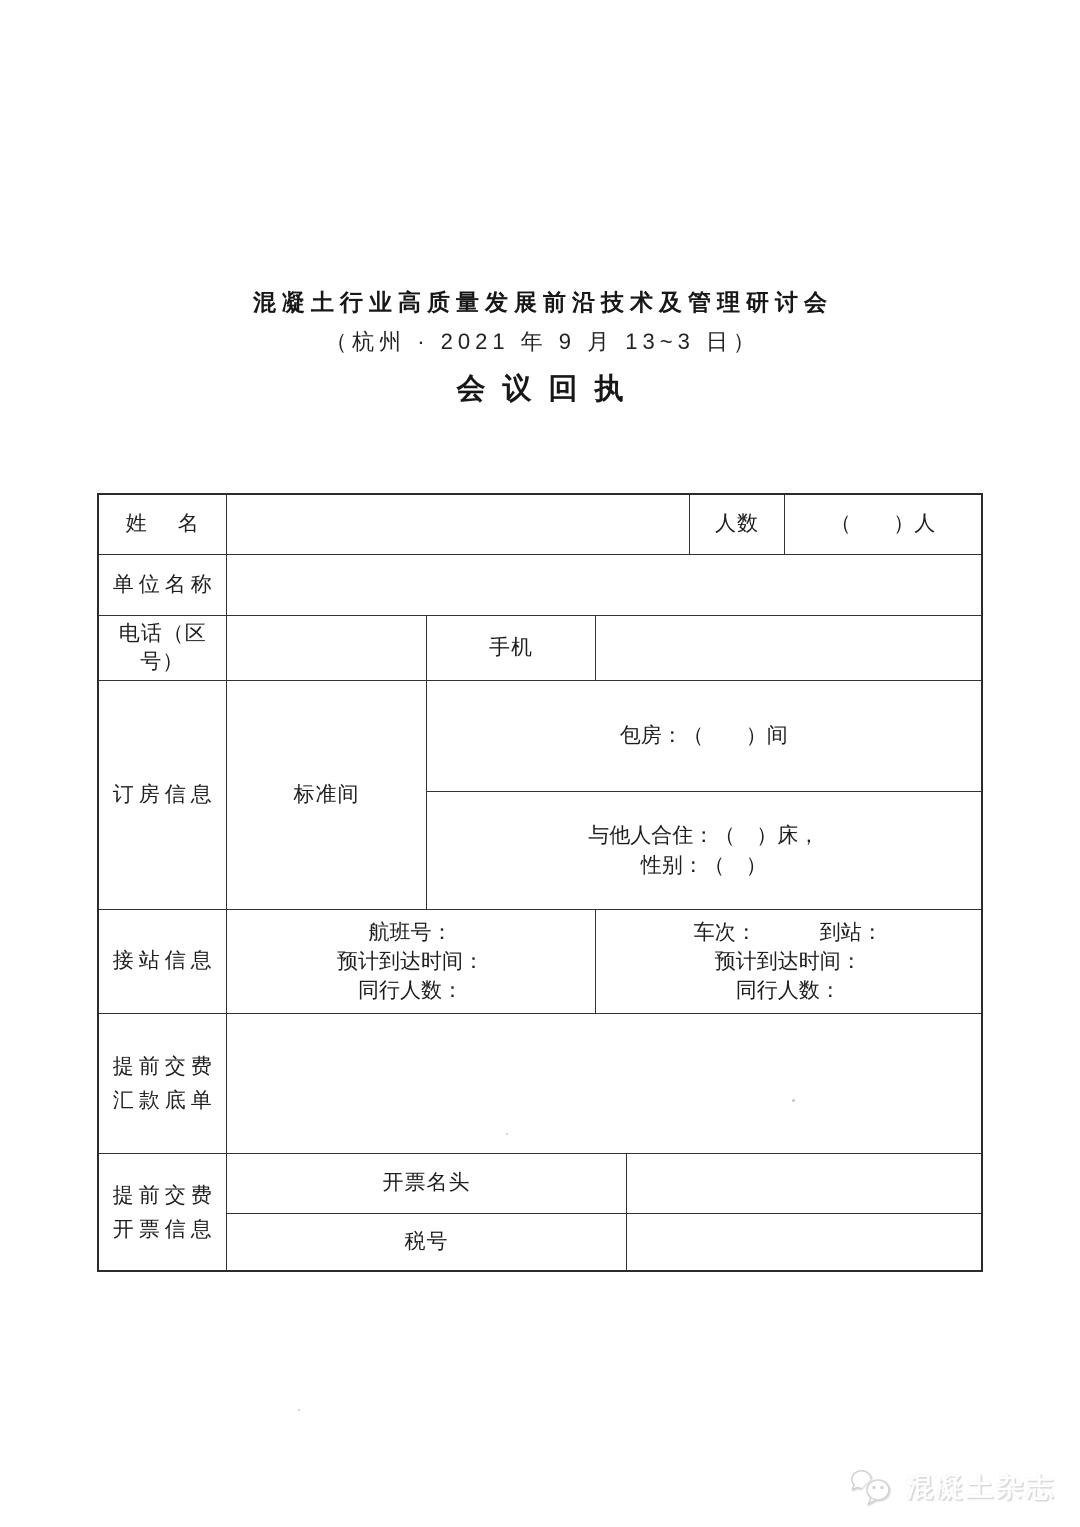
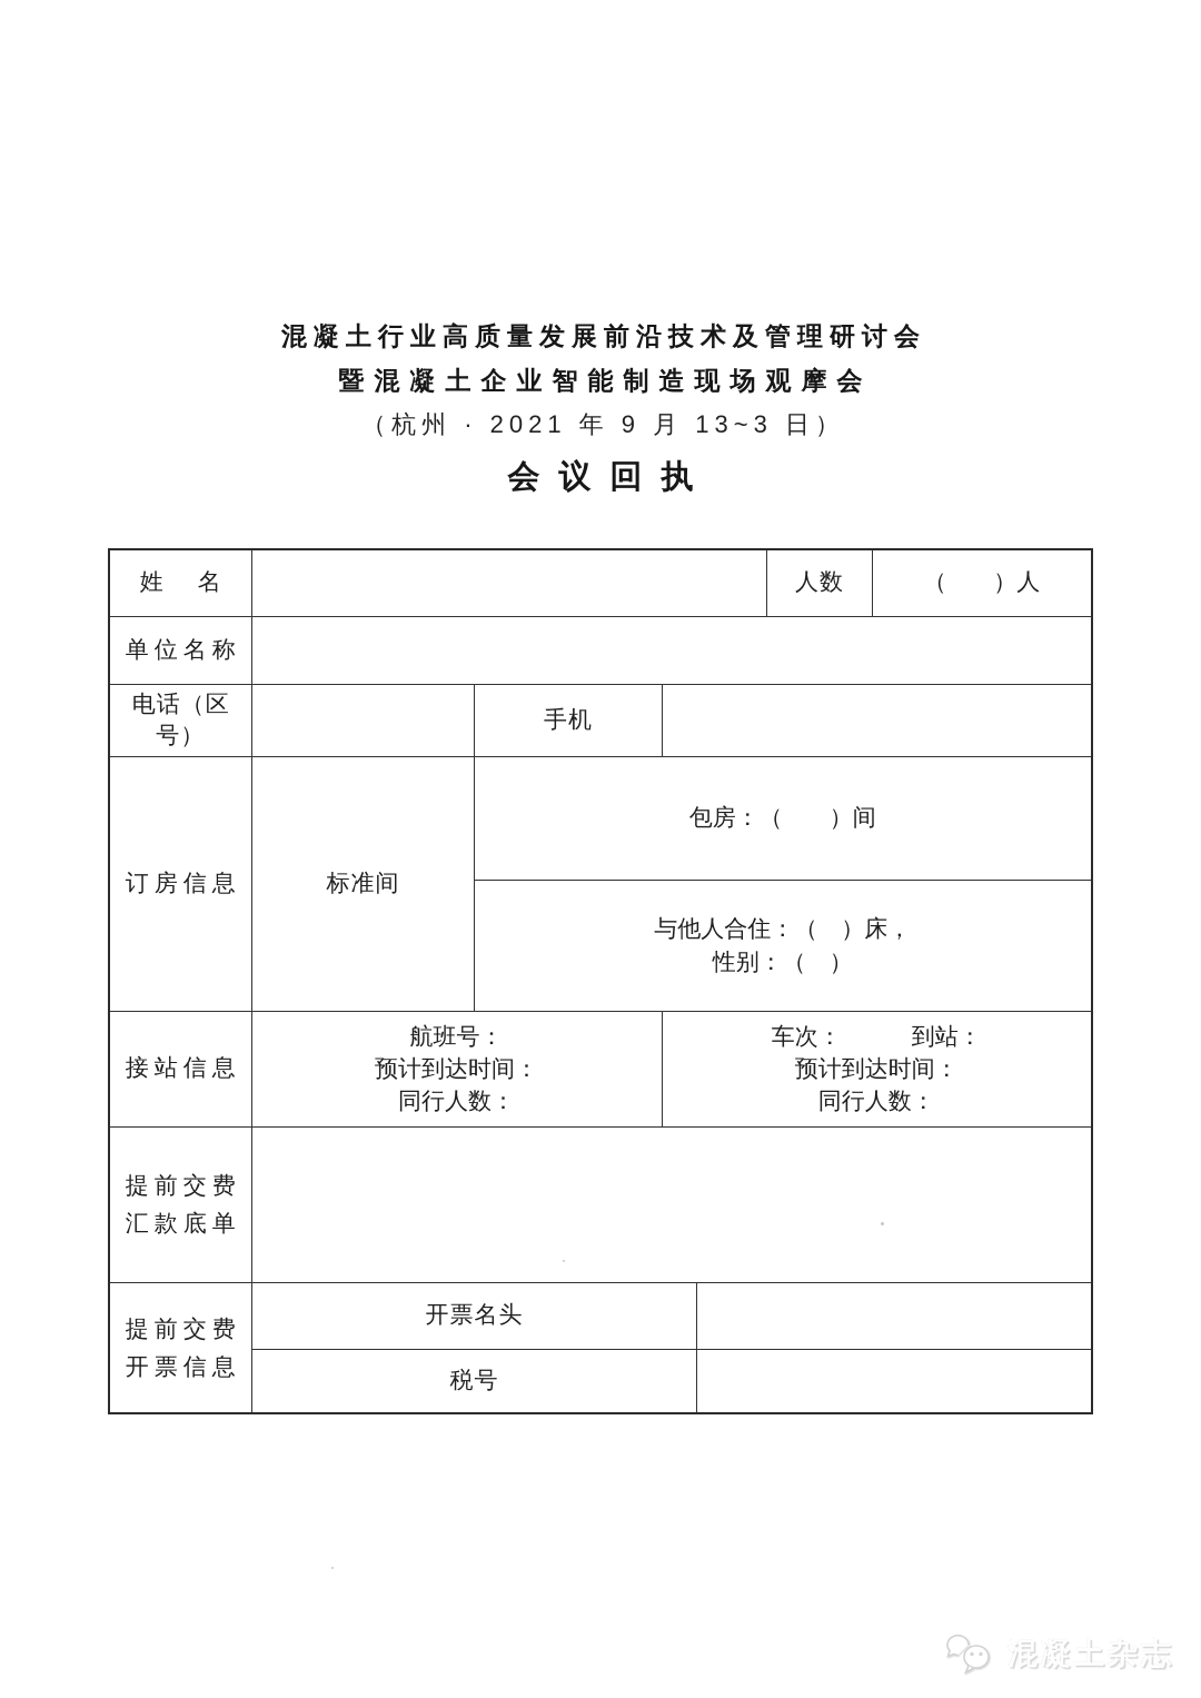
  混凝土行业高质量发展前沿技术及管理研讨会
+ 暨混凝土企业智能制造现场观摩会
  （杭州 · 2021 年 9 月 13~3 日）
  会议回执
  姓 名		人数	（ ）人
  单位名称
  电话（区号）		手机
  订房信息	标准间	包房：（ ）间
  与他人合住：（ ）床， 性别：（ ）
  接站信息	航班号： 预计到达时间： 同行人数：	车次： 到站： 预计到达时间： 同行人数：
  提前交费 汇款底单
  提前交费 开票信息	开票名头
  税号
  混凝土杂志
